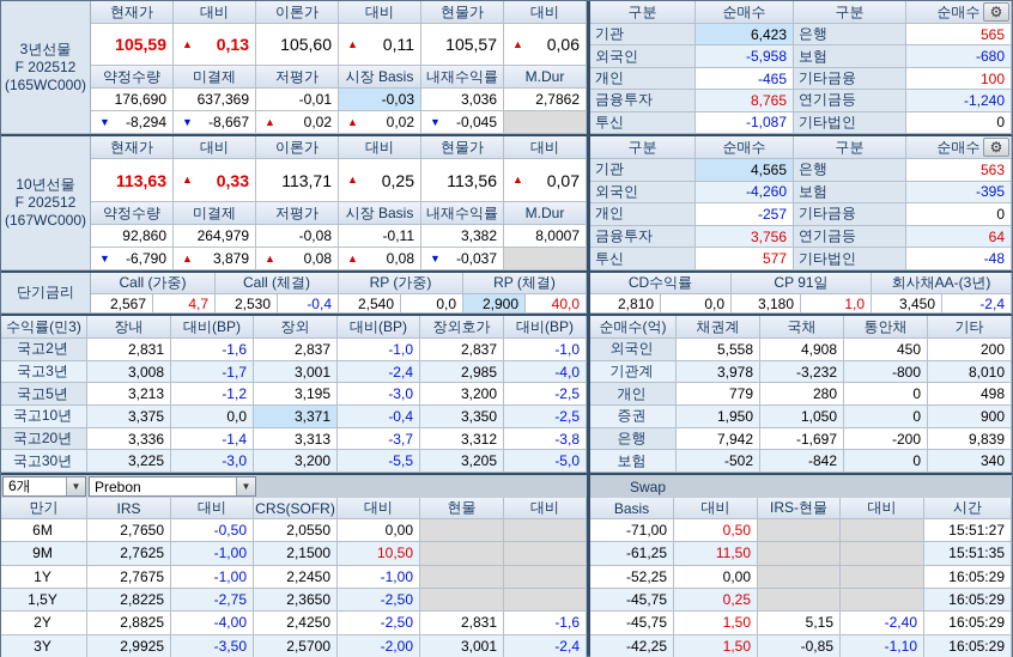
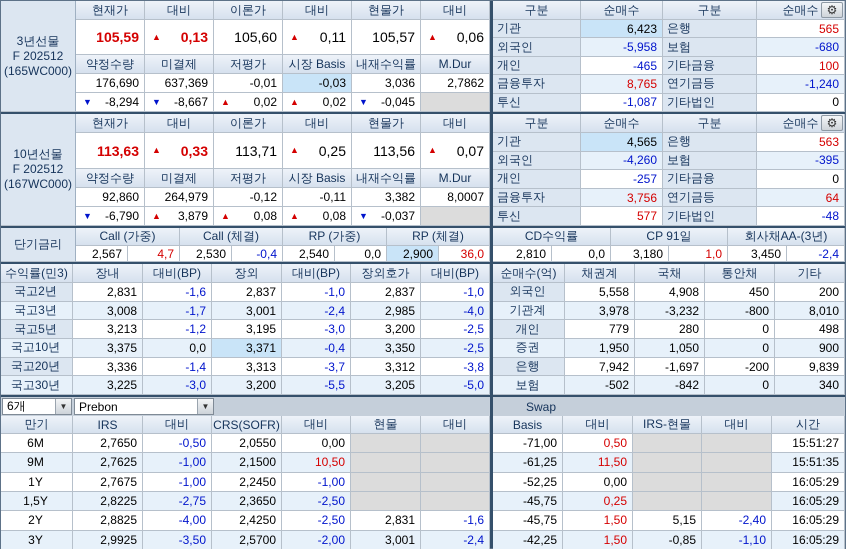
  3년선물
  F 202512
  (165WC000)
  현재가
  대비
  이론가
  대비
  현물가
  대비
  105,59
  ▲
  0,13
  105,60
  ▲
  0,11
  105,57
  ▲
  0,06
  약정수량
  미결제
  저평가
  시장 Basis
  내재수익률
  M.Dur
  176,690
  637,369
  -0,01
  -0,03
  3,036
  2,7862
  ▼
  -8,294
  ▼
  -8,667
  ▲
  0,02
  ▲
  0,02
  ▼
  -0,045
  구분
  순매수
  구분
  순매수
  ⚙
  기관
  6,423
  은행
  565
  외국인
  -5,958
  보험
  -680
  개인
  -465
  기타금융
  100
  금융투자
  8,765
  연기금등
  -1,240
  투신
  -1,087
  기타법인
  0
  10년선물
  F 202512
  (167WC000)
  현재가
  대비
  이론가
  대비
  현물가
  대비
  113,63
  ▲
  0,33
  113,71
  ▲
  0,25
  113,56
  ▲
  0,07
  약정수량
  미결제
  저평가
  시장 Basis
  내재수익률
  M.Dur
  92,860
  264,979
- -0,08
+ -0,12
  -0,11
  3,382
  8,0007
  ▼
  -6,790
  ▲
  3,879
  ▲
  0,08
  ▲
  0,08
  ▼
  -0,037
  구분
  순매수
  구분
  순매수
  ⚙
  기관
  4,565
  은행
  563
  외국인
  -4,260
  보험
  -395
  개인
  -257
  기타금융
  0
  금융투자
  3,756
  연기금등
  64
  투신
  577
  기타법인
  -48
  단기금리
  Call (가중)
  Call (체결)
  RP (가중)
  RP (체결)
  2,567
  4,7
  2,530
  -0,4
  2,540
  0,0
  2,900
- 40,0
+ 36,0
  CD수익률
  CP 91일
  회사채AA-(3년)
  2,810
  0,0
  3,180
  1,0
  3,450
  -2,4
  수익률(민3)
  장내
  대비(BP)
  장외
  대비(BP)
  장외호가
  대비(BP)
  국고2년
  2,831
  -1,6
  2,837
  -1,0
  2,837
  -1,0
  국고3년
  3,008
  -1,7
  3,001
  -2,4
  2,985
  -4,0
  국고5년
  3,213
  -1,2
  3,195
  -3,0
  3,200
  -2,5
  국고10년
  3,375
  0,0
  3,371
  -0,4
  3,350
  -2,5
  국고20년
  3,336
  -1,4
  3,313
  -3,7
  3,312
  -3,8
  국고30년
  3,225
  -3,0
  3,200
  -5,5
  3,205
  -5,0
  순매수(억)
  채권계
  국채
  통안채
  기타
  외국인
  5,558
  4,908
  450
  200
  기관계
  3,978
  -3,232
  -800
  8,010
  개인
  779
  280
  0
  498
  증권
  1,950
  1,050
  0
  900
  은행
  7,942
  -1,697
  -200
  9,839
  보험
  -502
  -842
  0
  340
  6개
  ▼
  Prebon
  ▼
  Swap
  만기
  IRS
  대비
  CRS(SOFR)
  대비
  현물
  대비
  6M
  2,7650
  -0,50
  2,0550
  0,00
  9M
  2,7625
  -1,00
  2,1500
  10,50
  1Y
  2,7675
  -1,00
  2,2450
  -1,00
  1,5Y
  2,8225
  -2,75
  2,3650
  -2,50
  2Y
  2,8825
  -4,00
  2,4250
  -2,50
  2,831
  -1,6
  3Y
  2,9925
  -3,50
  2,5700
  -2,00
  3,001
  -2,4
  Basis
  대비
  IRS-현물
  대비
  시간
  -71,00
  0,50
  15:51:27
  -61,25
  11,50
  15:51:35
  -52,25
  0,00
  16:05:29
  -45,75
  0,25
  16:05:29
  -45,75
  1,50
  5,15
  -2,40
  16:05:29
  -42,25
  1,50
  -0,85
  -1,10
  16:05:29
